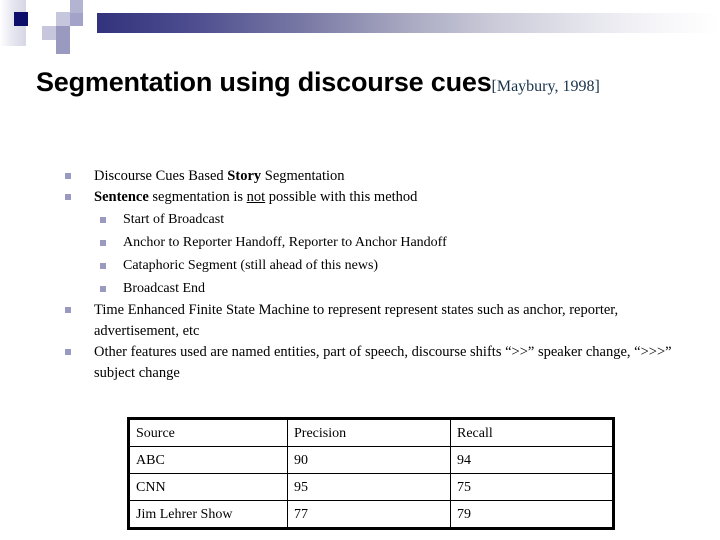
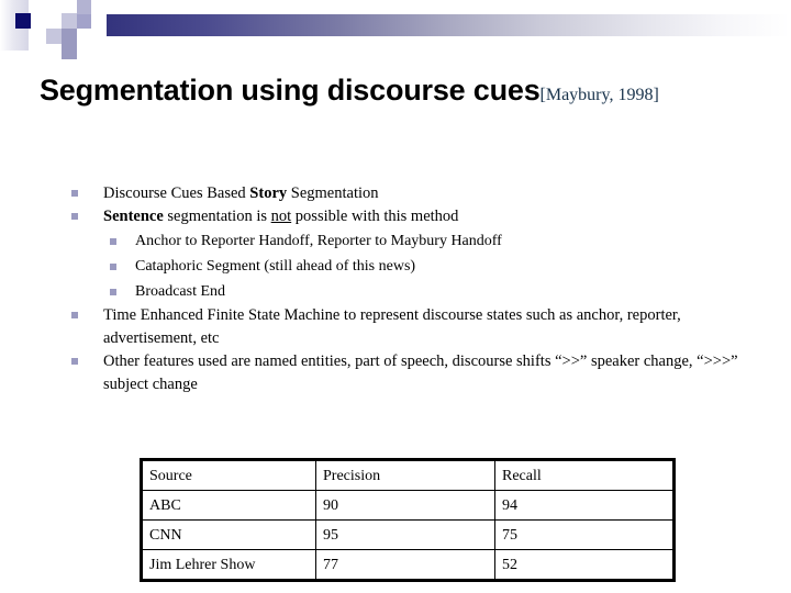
  Segmentation using discourse cues[Maybury, 1998]
  Discourse Cues Based Story Segmentation
  Sentence segmentation is not possible with this method
- Start of Broadcast
- Anchor to Reporter Handoff, Reporter to Anchor Handoff
+ Anchor to Reporter Handoff, Reporter to Maybury Handoff
  Cataphoric Segment (still ahead of this news)
  Broadcast End
- Time Enhanced Finite State Machine to represent represent states such as anchor, reporter, advertisement, etc
+ Time Enhanced Finite State Machine to represent discourse states such as anchor, reporter, advertisement, etc
  Other features used are named entities, part of speech, discourse shifts “>>” speaker change, “>>>” subject change
  Source	Precision	Recall
  ABC	90	94
  CNN	95	75
- Jim Lehrer Show	77	79
+ Jim Lehrer Show	77	52
